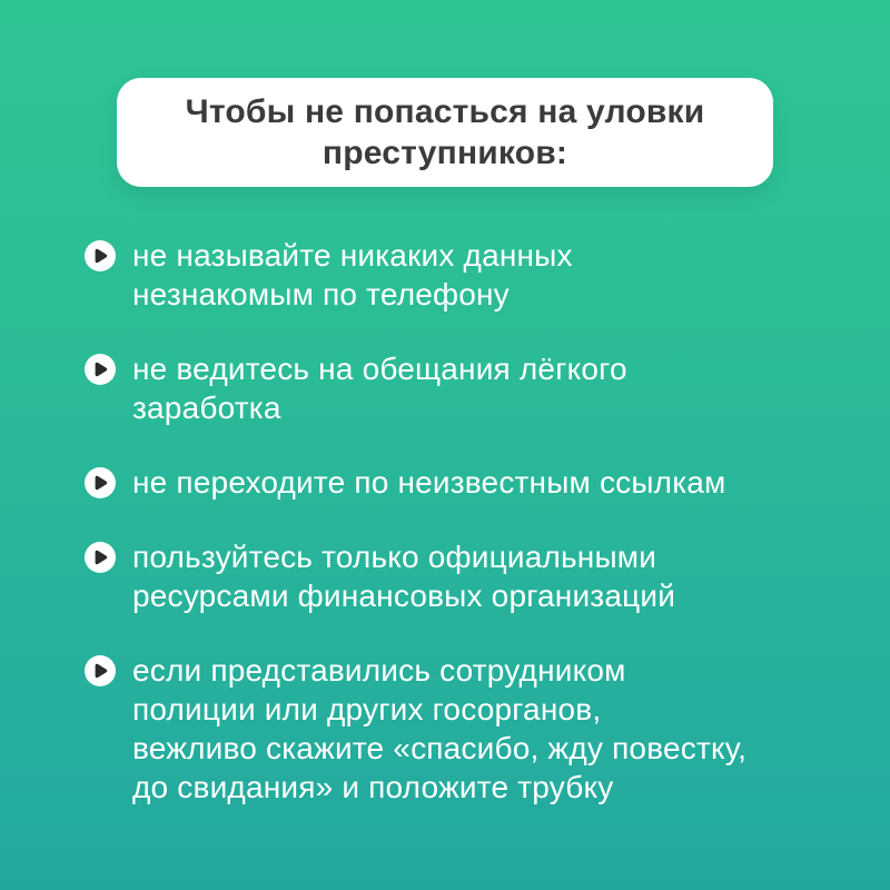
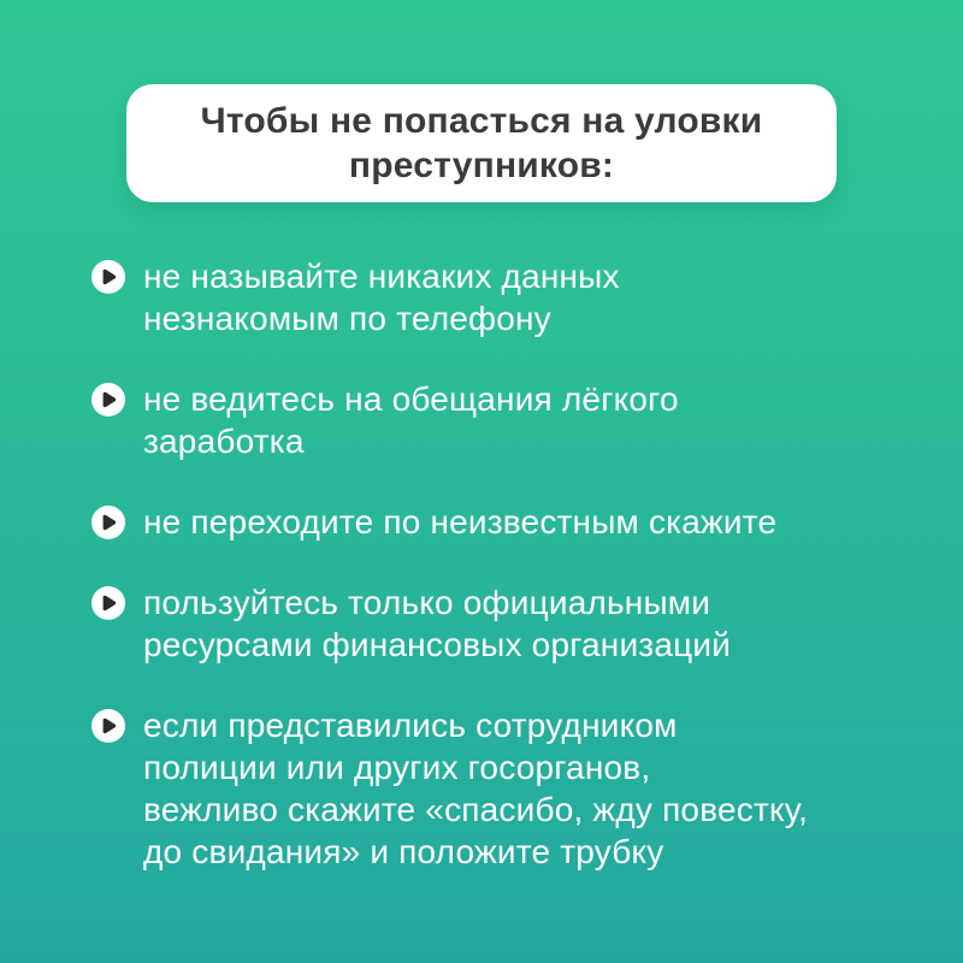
  Чтобы не попасться на уловки
  преступников:
  не называйте никаких данных
  незнакомым по телефону
  не ведитесь на обещания лёгкого
  заработка
- не переходите по неизвестным ссылкам
+ не переходите по неизвестным скажите
  пользуйтесь только официальными
  ресурсами финансовых организаций
  если представились сотрудником
  полиции или других госорганов,
  вежливо скажите «спасибо, жду повестку,
  до свидания» и положите трубку
